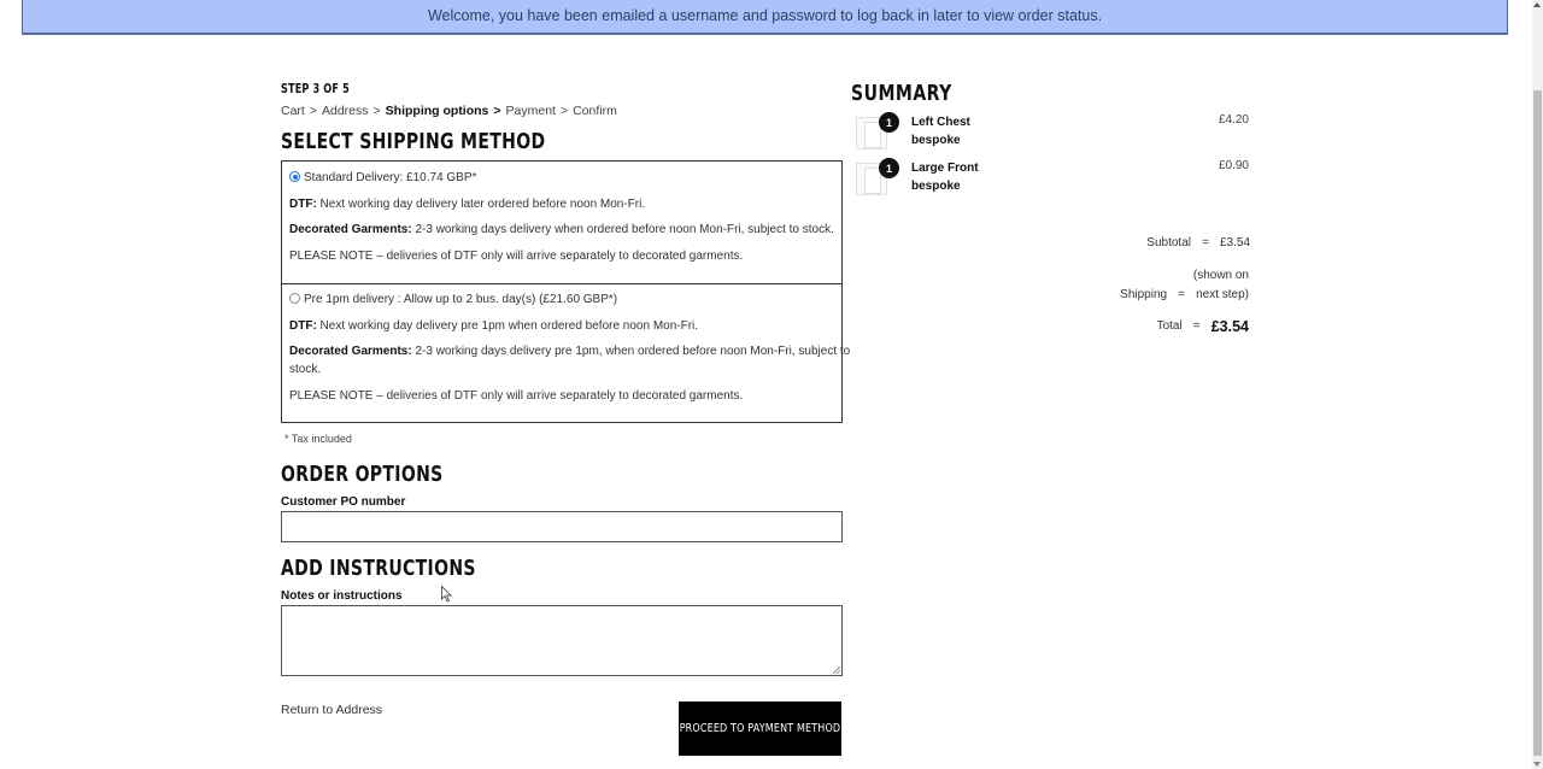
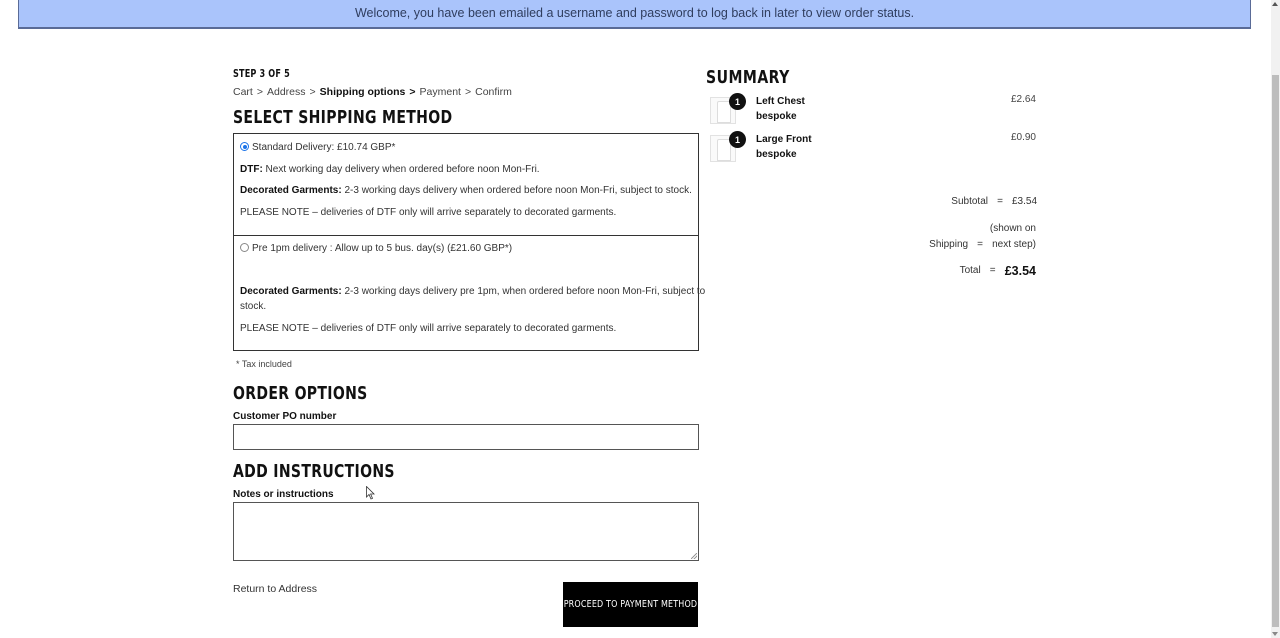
  Welcome, you have been emailed a username and password to log back in later to view order status.
  STEP 3 OF 5
  Cart > Address > Shipping options > Payment > Confirm
  SELECT SHIPPING METHOD
  Standard Delivery: £10.74 GBP*
- DTF: Next working day delivery later ordered before noon Mon-Fri.
+ DTF: Next working day delivery when ordered before noon Mon-Fri.
  Decorated Garments: 2-3 working days delivery when ordered before noon Mon-Fri, subject to stock.
  PLEASE NOTE – deliveries of DTF only will arrive separately to decorated garments.
- Pre 1pm delivery : Allow up to 2 bus. day(s) (£21.60 GBP*)
+ Pre 1pm delivery : Allow up to 5 bus. day(s) (£21.60 GBP*)
- DTF: Next working day delivery pre 1pm when ordered before noon Mon-Fri.
  Decorated Garments: 2-3 working days delivery pre 1pm, when ordered before noon Mon-Fri, subject to
  stock.
  PLEASE NOTE – deliveries of DTF only will arrive separately to decorated garments.
  * Tax included
  ORDER OPTIONS
  Customer PO number
  ADD INSTRUCTIONS
  Notes or instructions
  Return to Address
  PROCEED TO PAYMENT METHOD
  SUMMARY
  1
  Left Chest
  bespoke
- £4.20
+ £2.64
  1
  Large Front
  bespoke
  £0.90
  Subtotal = £3.54
  (shown on
  Shipping = next step)
  Total = £3.54
